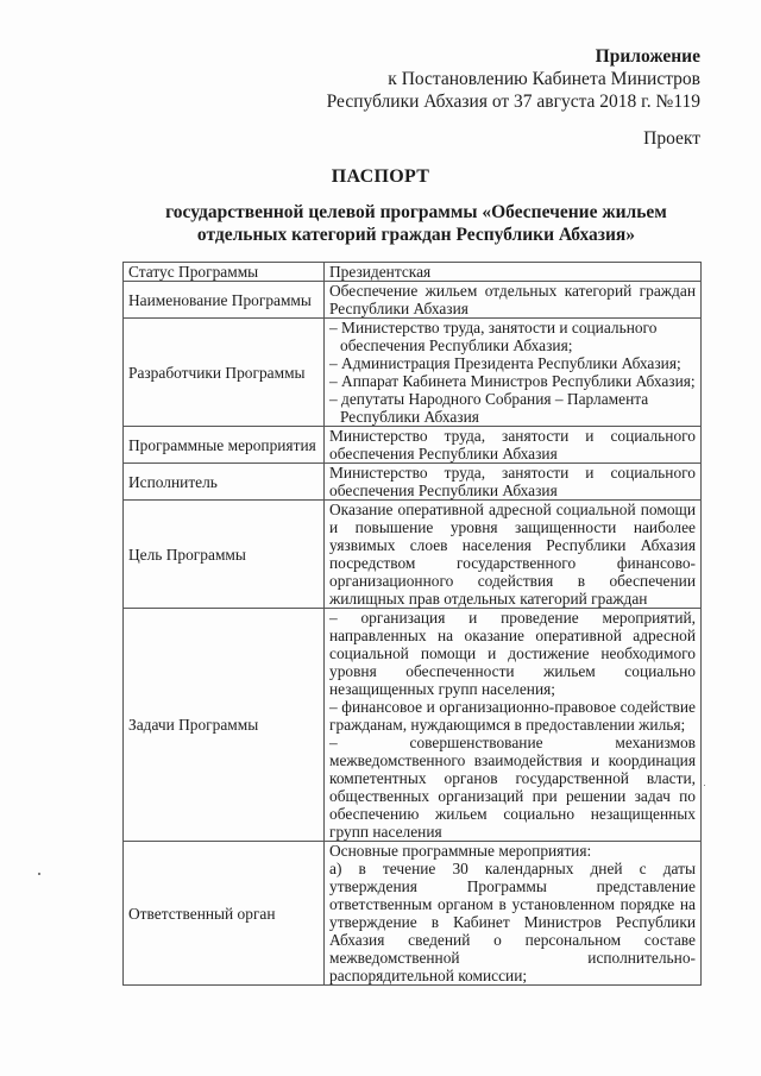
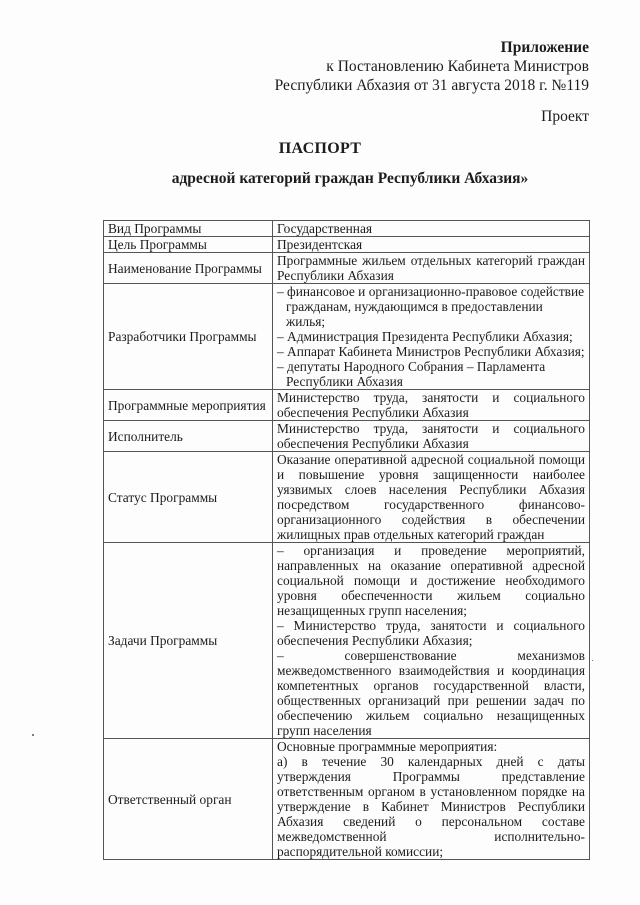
  Приложение
  к Постановлению Кабинета Министров
- Республики Абхазия от 37 августа 2018 г. №119
+ Республики Абхазия от 31 августа 2018 г. №119
  Проект
  ПАСПОРТ
- государственной целевой программы «Обеспечение жильем
- отдельных категорий граждан Республики Абхазия»
+ адресной категорий граждан Республики Абхазия»
+ Вид Программы	Государственная
- Статус Программы	Президентская
+ Цель Программы	Президентская
- Наименование Программы	Обеспечение жильем отдельных категорий граждан Республики Абхазия
+ Наименование Программы	Программные жильем отдельных категорий граждан Республики Абхазия
- Разработчики Программы	– Министерство труда, занятости и социального обеспечения Республики Абхазия; – Администрация Президента Республики Абхазия; – Аппарат Кабинета Министров Республики Абхазия; – депутаты Народного Собрания – Парламента Республики Абхазия
+ Разработчики Программы	– финансовое и организационно-правовое содействие гражданам, нуждающимся в предоставлении жилья; – Администрация Президента Республики Абхазия; – Аппарат Кабинета Министров Республики Абхазия; – депутаты Народного Собрания – Парламента Республики Абхазия
  Программные мероприятия	Министерство труда, занятости и социального обеспечения Республики Абхазия
  Исполнитель	Министерство труда, занятости и социального обеспечения Республики Абхазия
- Цель Программы	Оказание оперативной адресной социальной помощи и повышение уровня защищенности наиболее уязвимых слоев населения Республики Абхазия посредством государственного финансово-организационного содействия в обеспечении жилищных прав отдельных категорий граждан
+ Статус Программы	Оказание оперативной адресной социальной помощи и повышение уровня защищенности наиболее уязвимых слоев населения Республики Абхазия посредством государственного финансово-организационного содействия в обеспечении жилищных прав отдельных категорий граждан
- Задачи Программы	– организация и проведение мероприятий, направленных на оказание оперативной адресной социальной помощи и достижение необходимого уровня обеспеченности жильем социально незащищенных групп населения; – финансовое и организационно-правовое содействие гражданам, нуждающимся в предоставлении жилья; – совершенствование механизмов межведомственного взаимодействия и координация компетентных органов государственной власти, общественных организаций при решении задач по обеспечению жильем социально незащищенных групп населения
+ Задачи Программы	– организация и проведение мероприятий, направленных на оказание оперативной адресной социальной помощи и достижение необходимого уровня обеспеченности жильем социально незащищенных групп населения; – Министерство труда, занятости и социального обеспечения Республики Абхазия; – совершенствование механизмов межведомственного взаимодействия и координация компетентных органов государственной власти, общественных организаций при решении задач по обеспечению жильем социально незащищенных групп населения
  Ответственный орган	Основные программные мероприятия: а) в течение 30 календарных дней с даты утверждения Программы представление ответственным органом в установленном порядке на утверждение в Кабинет Министров Республики Абхазия сведений о персональном составе межведомственной исполнительно-распорядительной комиссии;
